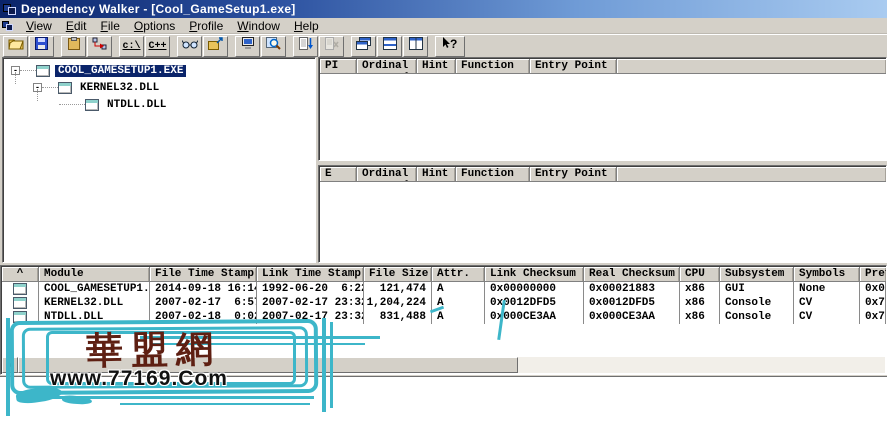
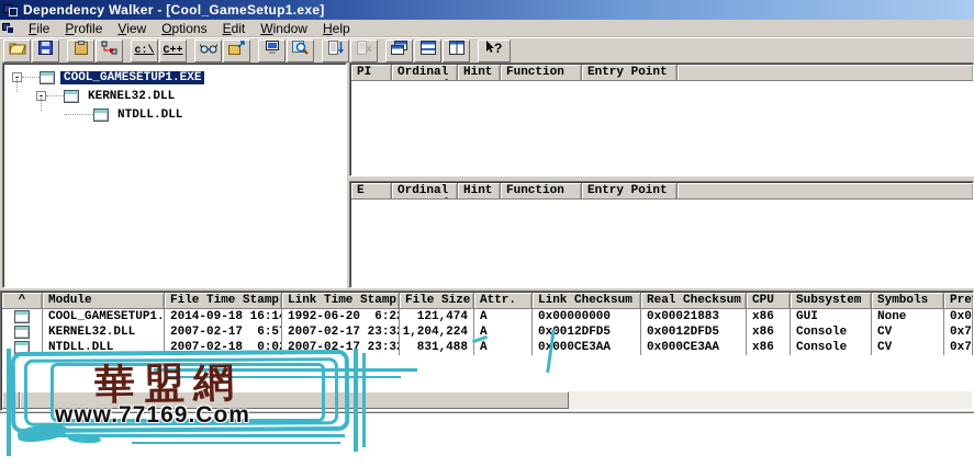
  Dependency Walker - [Cool_GameSetup1.exe]
- View
+ File
- Edit
+ Profile
- File
+ View
  Options
- Profile
+ Edit
  Window
  Help
  c:\
  C++
  ?
  -
  COOL_GAMESETUP1.EXE
  -
  KERNEL32.DLL
  NTDLL.DLL
  PI
  Ordinal
  Hint
  Function
  Entry Point
  E
  Ordinal
  Hint
  Function
  Entry Point
  ^
  Module
  File Time Stamp
  Link Time Stamp
  File Size
  Attr.
  Link Checksum
  Real Checksum
  CPU
  Subsystem
  Symbols
  COOL_GAMESETUP1.
  2014-09-18 16:1
  1992-06-20 6:2
  121,474
  A
  0x00000000
  0x00021883
  x86
  GUI
  None
  KERNEL32.DLL
  2007-02-17 6:5
  2007-02-17 23:3
  1,204,224
  A
  0x0012DFD5
  0x0012DFD5
  x86
  Console
  CV
  NTDLL.DLL
  2007-02-18 0:0
  2007-02-17 23:3
  831,488
  A
  0000CE3AA
  0x000CE3AA
  x86
  Console
  CV
  華盟網
  www.77169.Com
